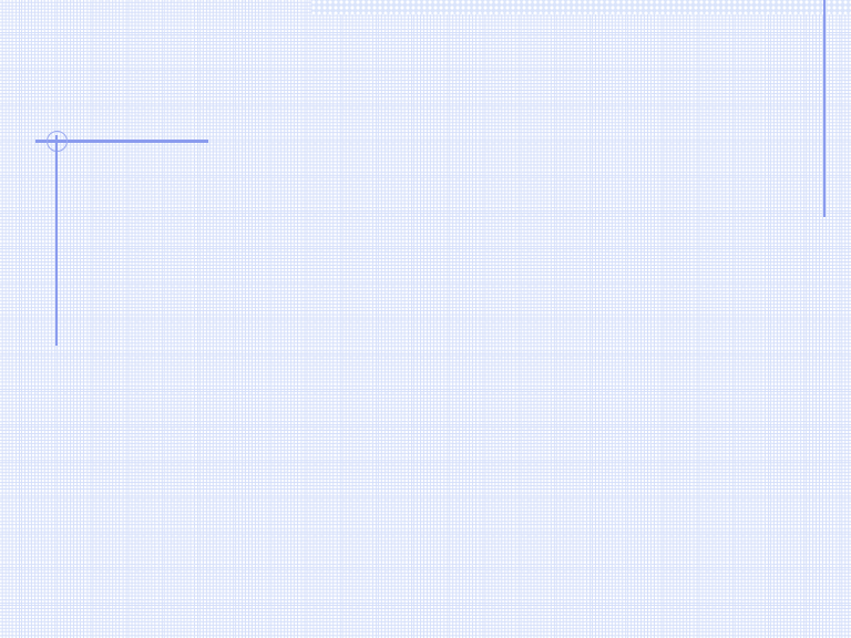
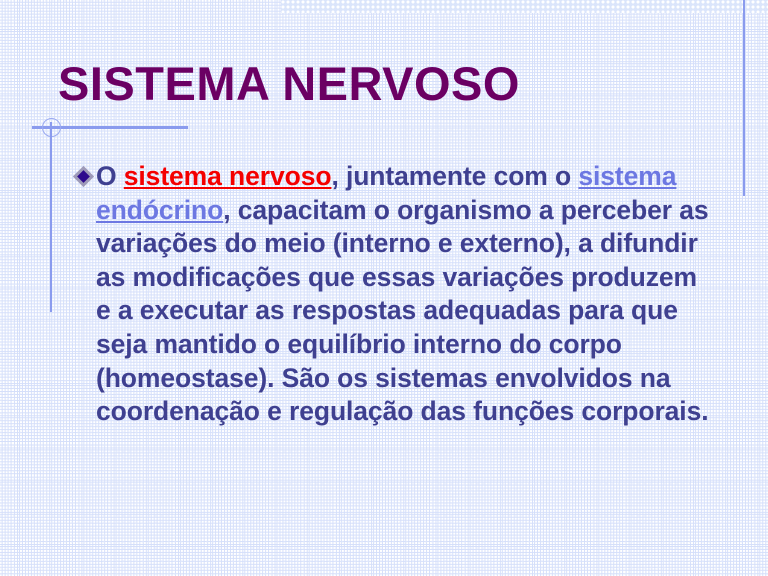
+ SISTEMA NERVOSO
+ O sistema nervoso, juntamente com o sistema endócrino, capacitam o organismo a perceber as variações do meio (interno e externo), a difundir as modificações que essas variações produzem e a executar as respostas adequadas para que seja mantido o equilíbrio interno do corpo (homeostase). São os sistemas envolvidos na coordenação e regulação das funções corporais.
